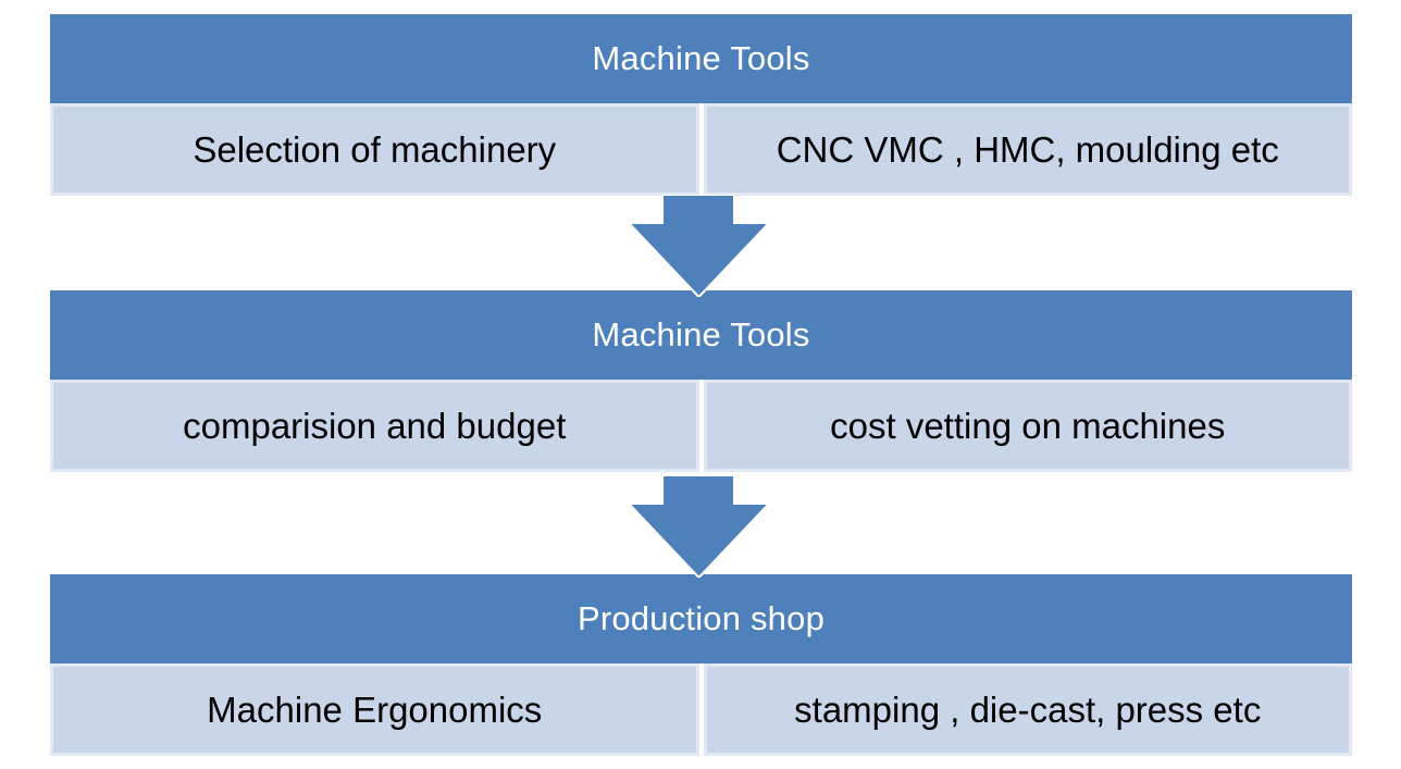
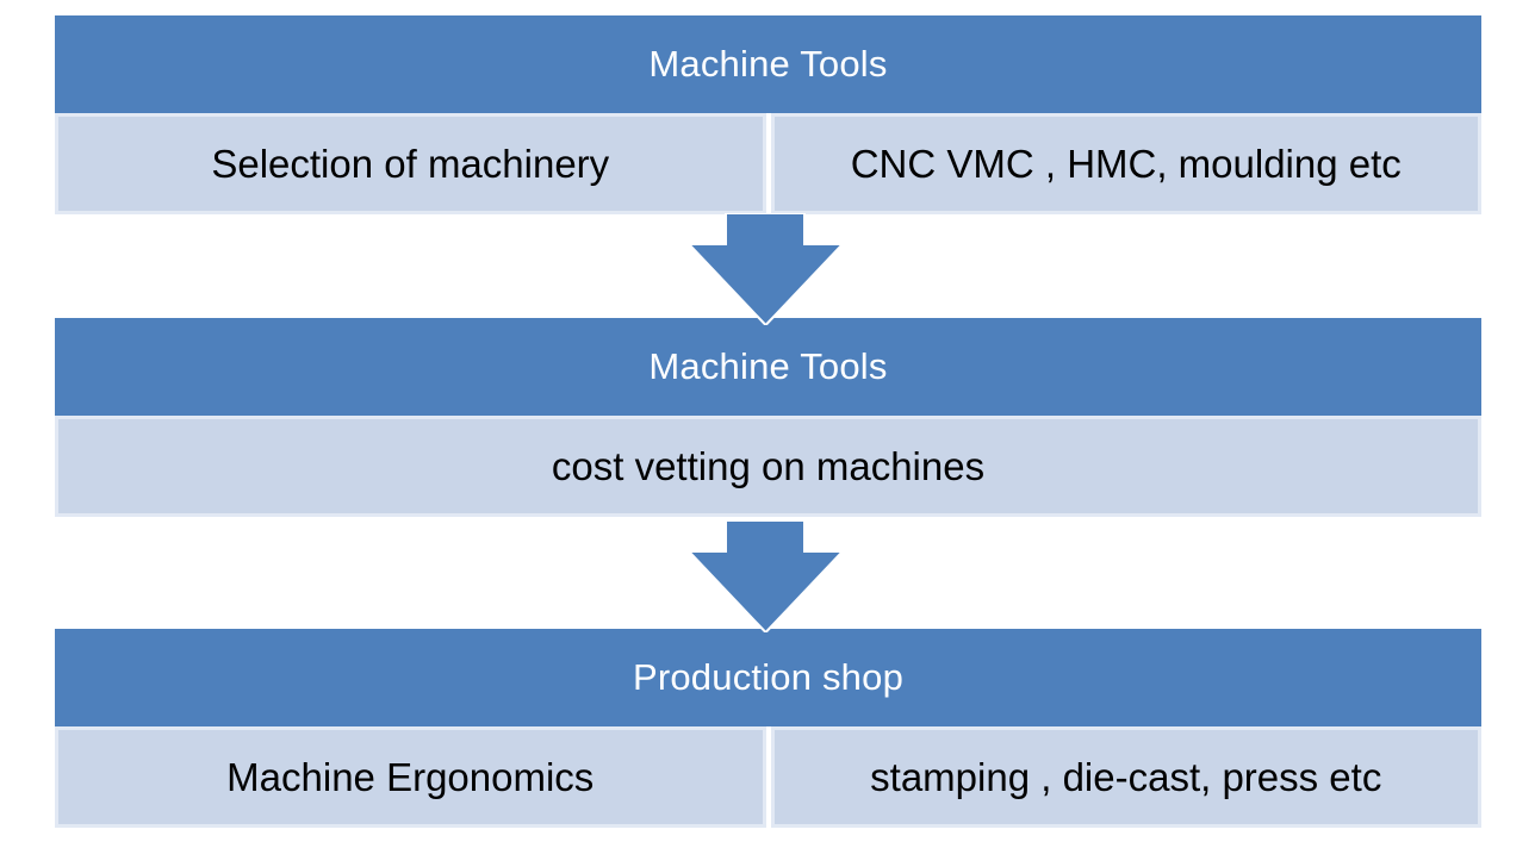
  Machine Tools
  Selection of machinery
  CNC VMC , HMC, moulding etc
  Machine Tools
- comparision and budget
  cost vetting on machines
  Production shop
  Machine Ergonomics
  stamping , die-cast, press etc
